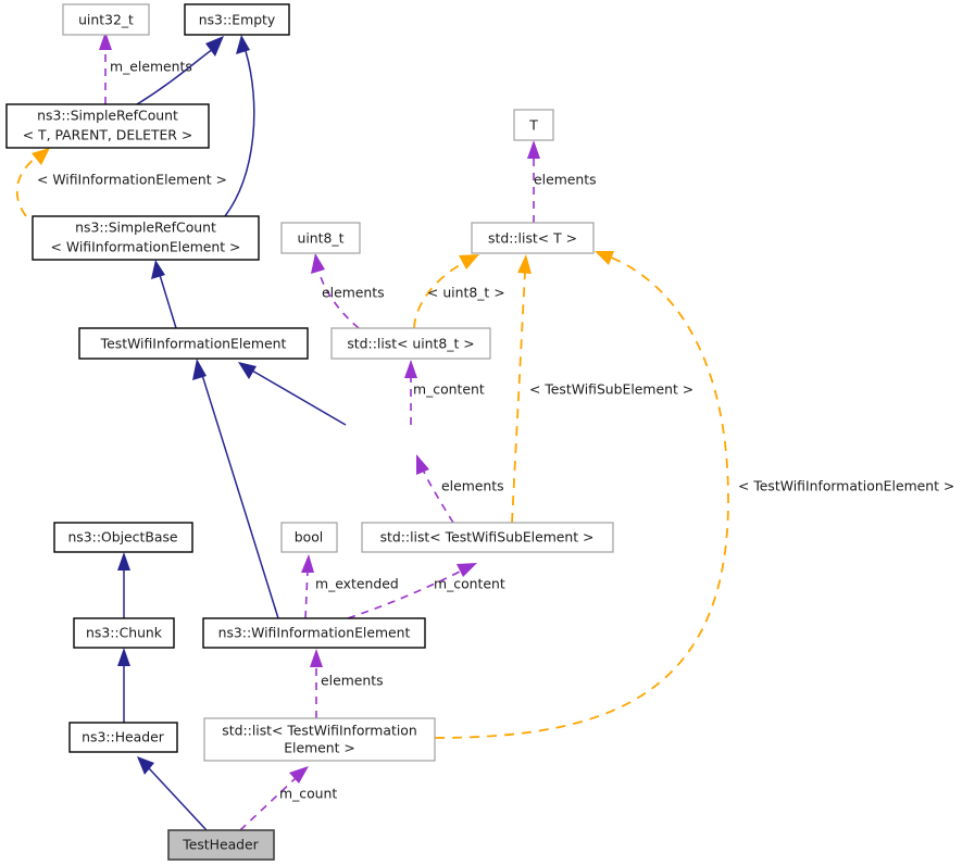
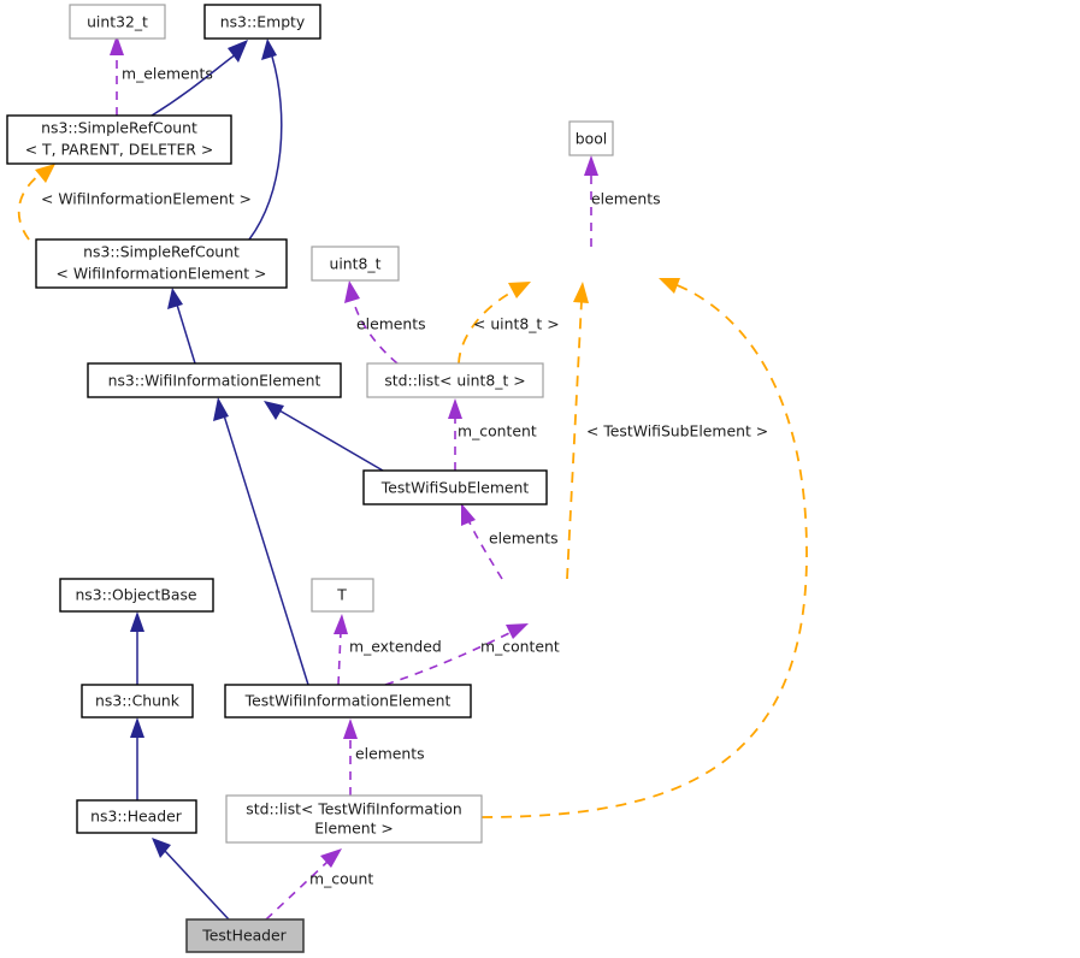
  m_elements
  < WifiInformationElement >
  elements
  elements
  < uint8_t >
  m_content
  < TestWifiSubElement >
  elements
- < TestWifiInformationElement >
  m_extended
  m_content
  elements
  m_count
  uint32_t
  ns3::Empty
  ns3::SimpleRefCount
  < T, PARENT, DELETER >
  ns3::SimpleRefCount
  < WifiInformationElement >
- T
+ bool
  uint8_t
- std::list< T >
- TestWifiInformationElement
+ ns3::WifiInformationElement
  std::list< uint8_t >
+ TestWifiSubElement
  ns3::ObjectBase
- bool
+ T
- std::list< TestWifiSubElement >
  ns3::Chunk
- ns3::WifiInformationElement
+ TestWifiInformationElement
  ns3::Header
  std::list< TestWifiInformation
  Element >
  TestHeader
